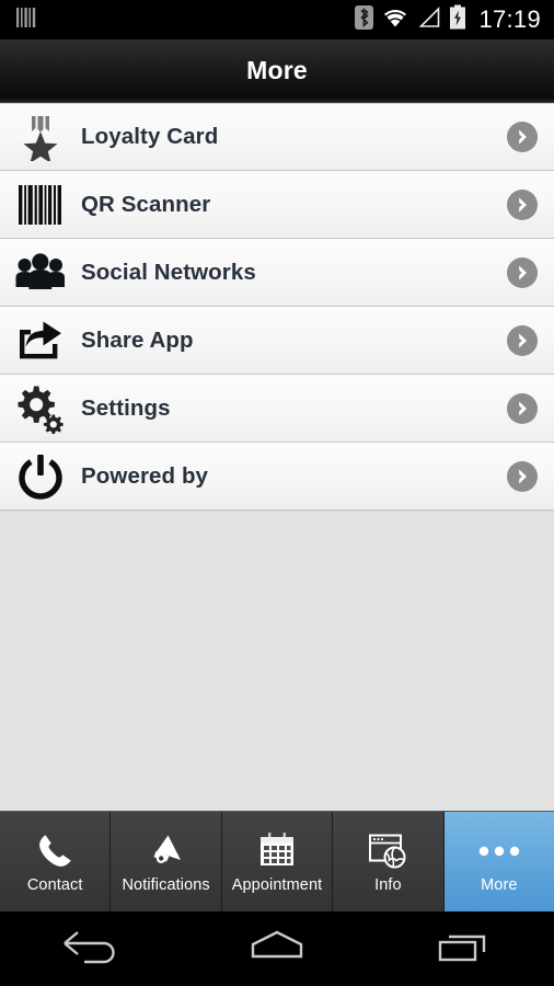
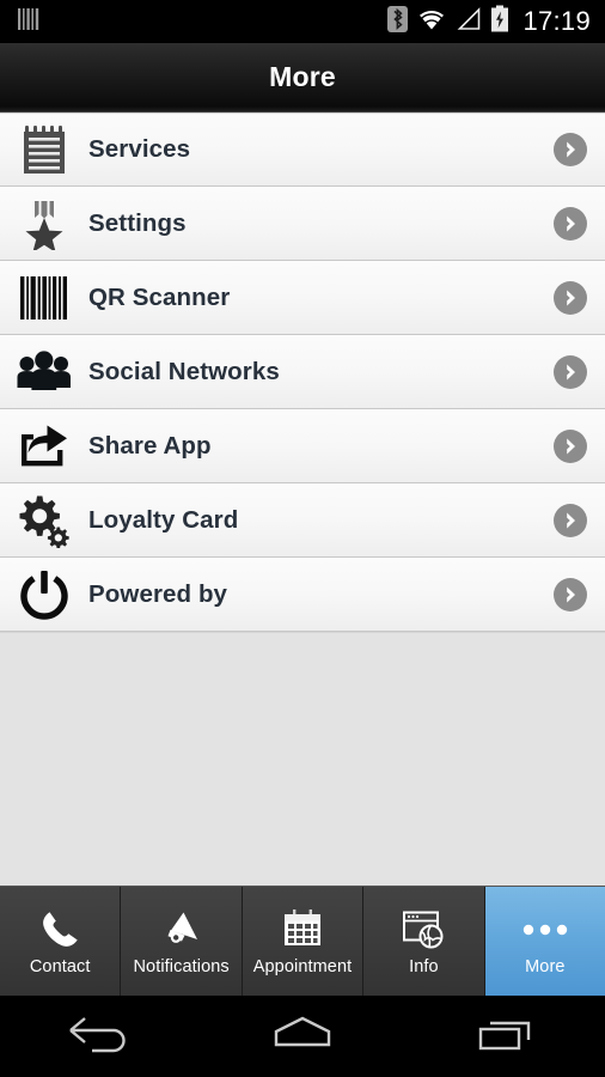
  17:19
  More
+ Services
- Loyalty Card
+ Settings
  QR Scanner
  Social Networks
  Share App
- Settings
+ Loyalty Card
  Powered by
  Contact
  Notifications
  Appointment
  Info
  More
